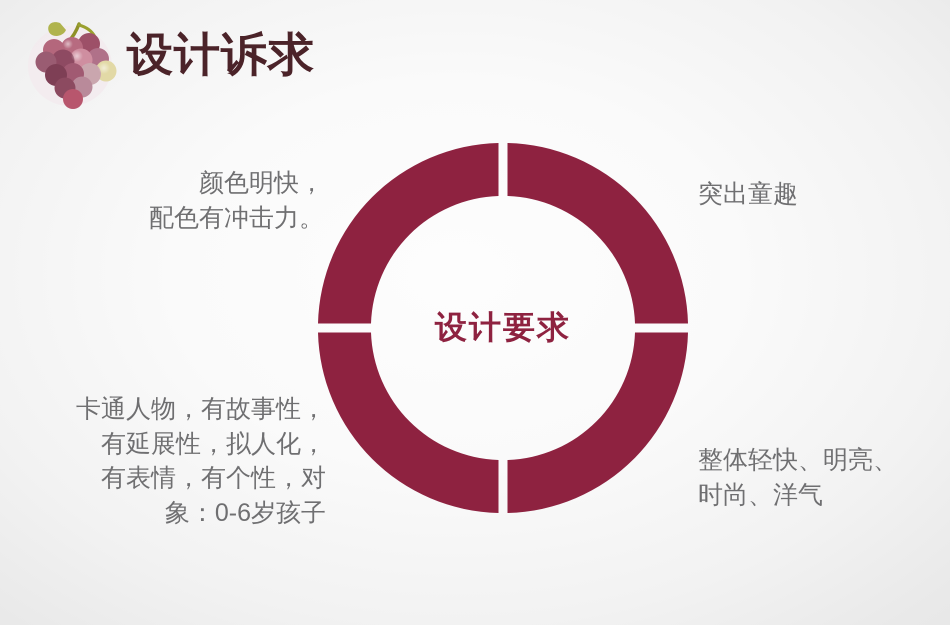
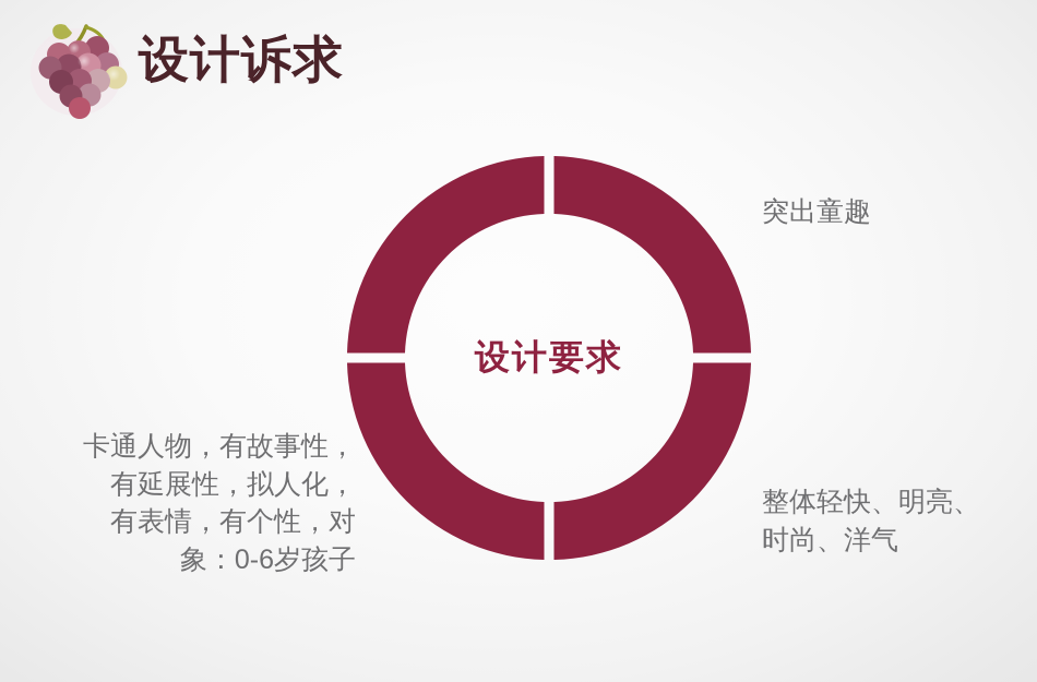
  设计诉求
  设计要求
- 颜色明快，
- 配色有冲击力。
  突出童趣
  卡通人物，有故事性，
  有延展性，拟人化，
  有表情，有个性，对
  象：0-6岁孩子
  整体轻快、明亮、
  时尚、洋气
